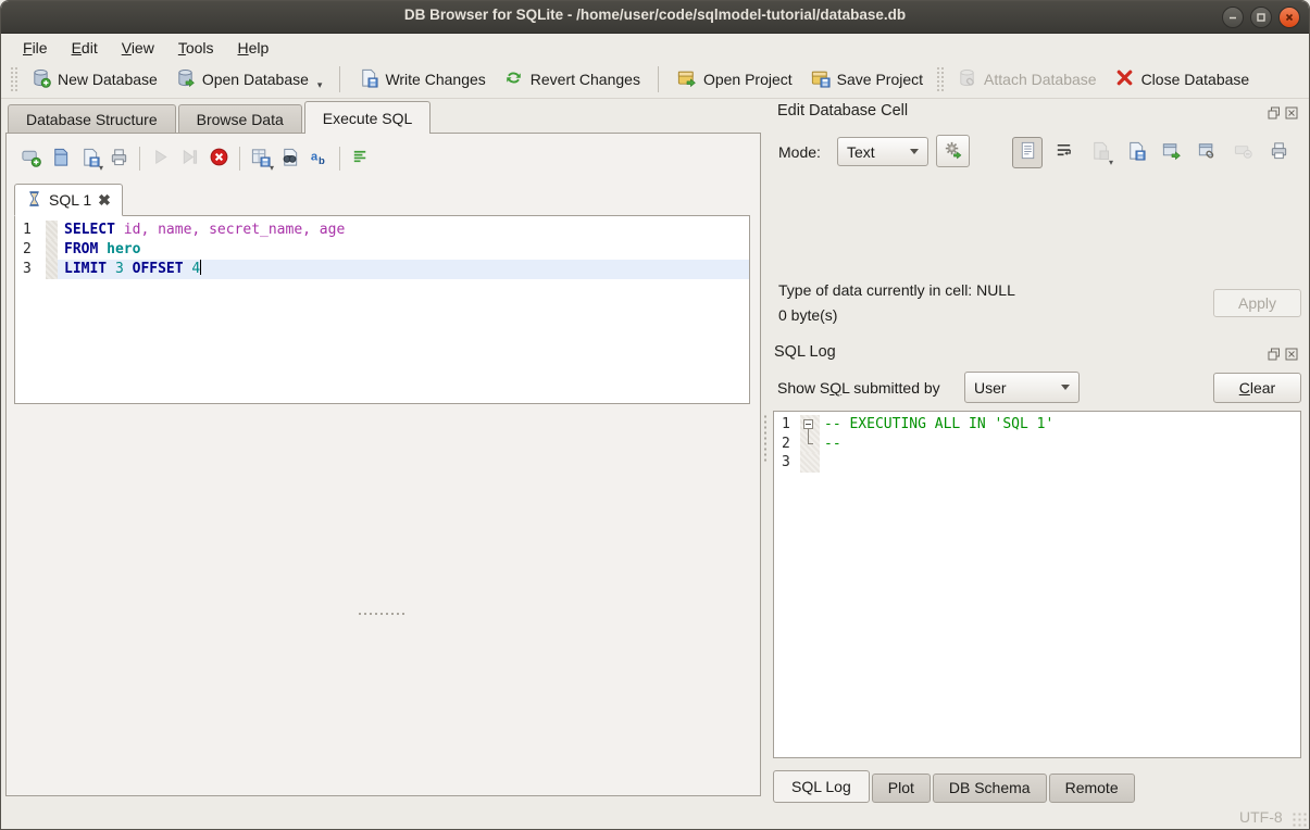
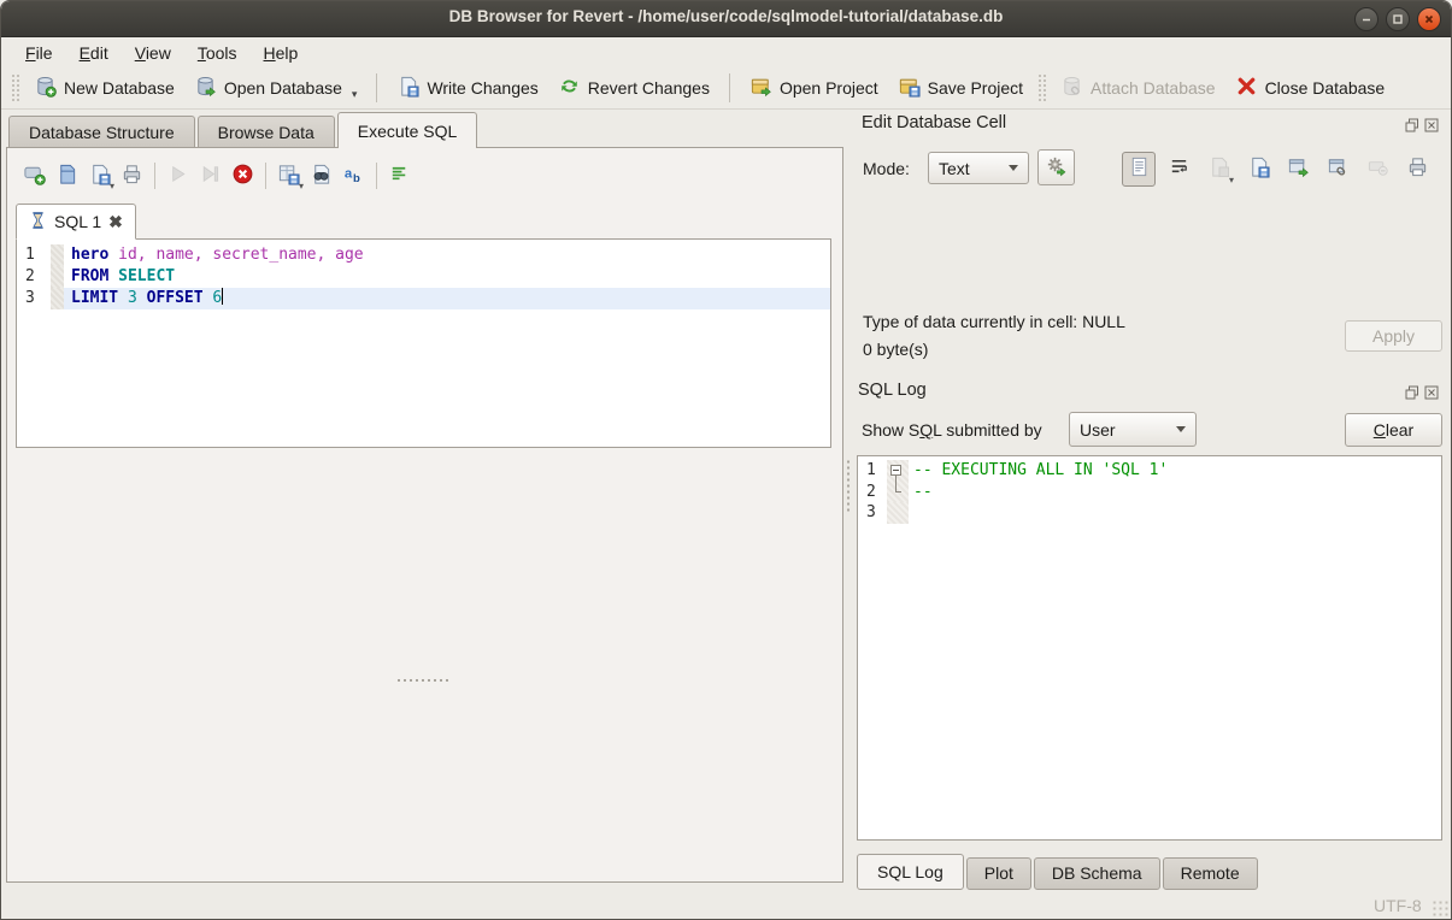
- DB Browser for SQLite - /home/user/code/sqlmodel-tutorial/database.db
+ DB Browser for Revert - /home/user/code/sqlmodel-tutorial/database.db
  File
  Edit
  View
  Tools
  Help
  New Database
  Open Database
  ▾
  Write Changes
  Revert Changes
  Open Project
  Save Project
  Attach Database
  Close Database
  Database Structure
  Browse Data
  Execute SQL
  ▾
  ▾
  a
  b
  SQL 1
  ✖
  1
- SELECT id, name, secret_name, age
+ hero id, name, secret_name, age
  2
- FROM hero
+ FROM SELECT
  3
- LIMIT 3 OFFSET 4
+ LIMIT 3 OFFSET 6
  Edit Database Cell
  Mode:
  Text
  ▾
  Type of data currently in cell: NULL
  0 byte(s)
  Apply
  SQL Log
  Show SQL submitted by
  User
  C
  lear
  1
  -- EXECUTING ALL IN 'SQL 1'
  2
  --
  3
  SQL Log
  Plot
  DB Schema
  Remote
  UTF-8
